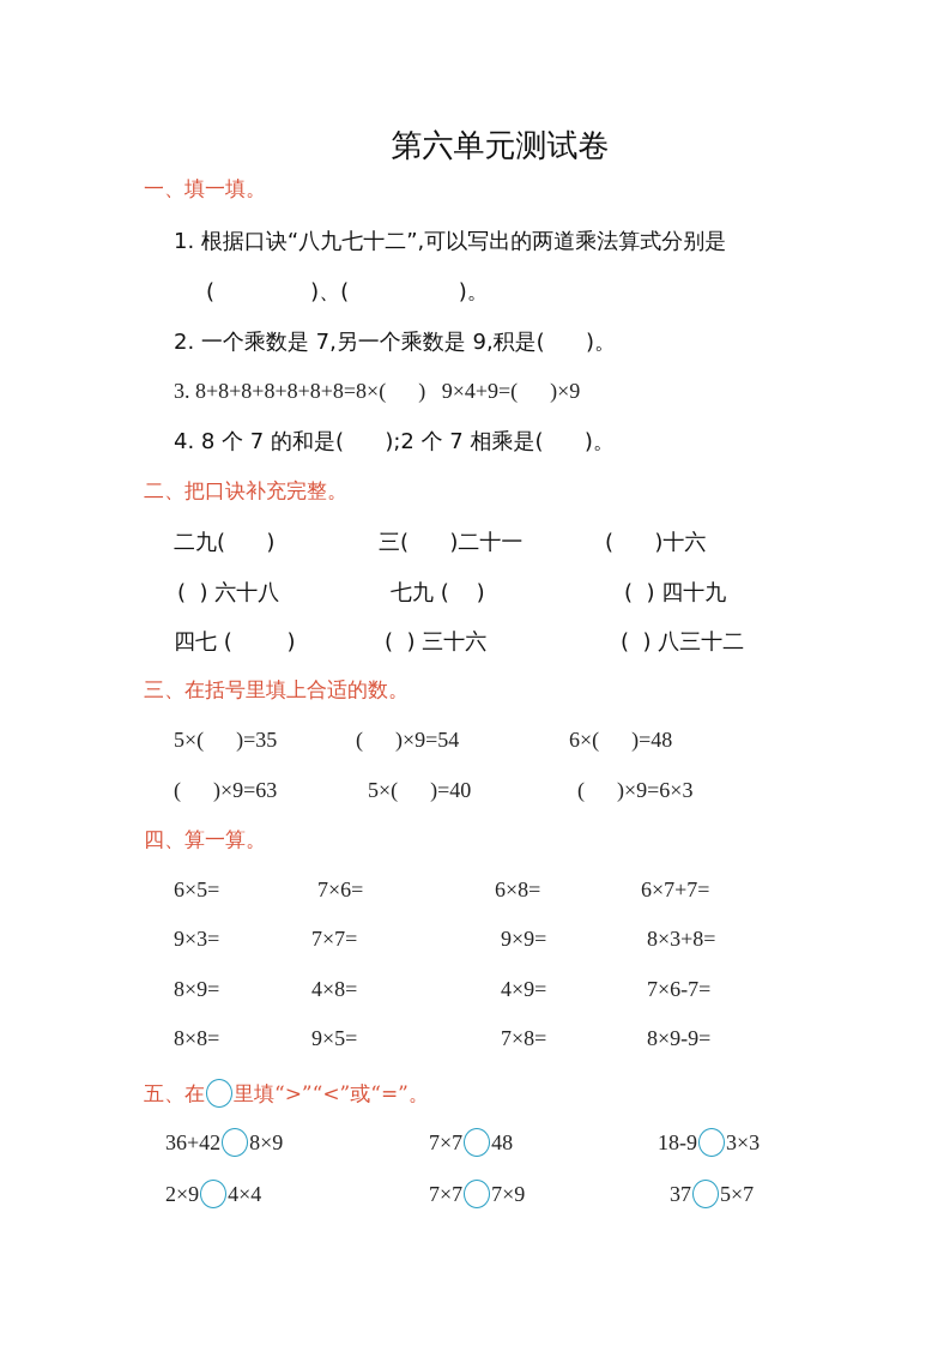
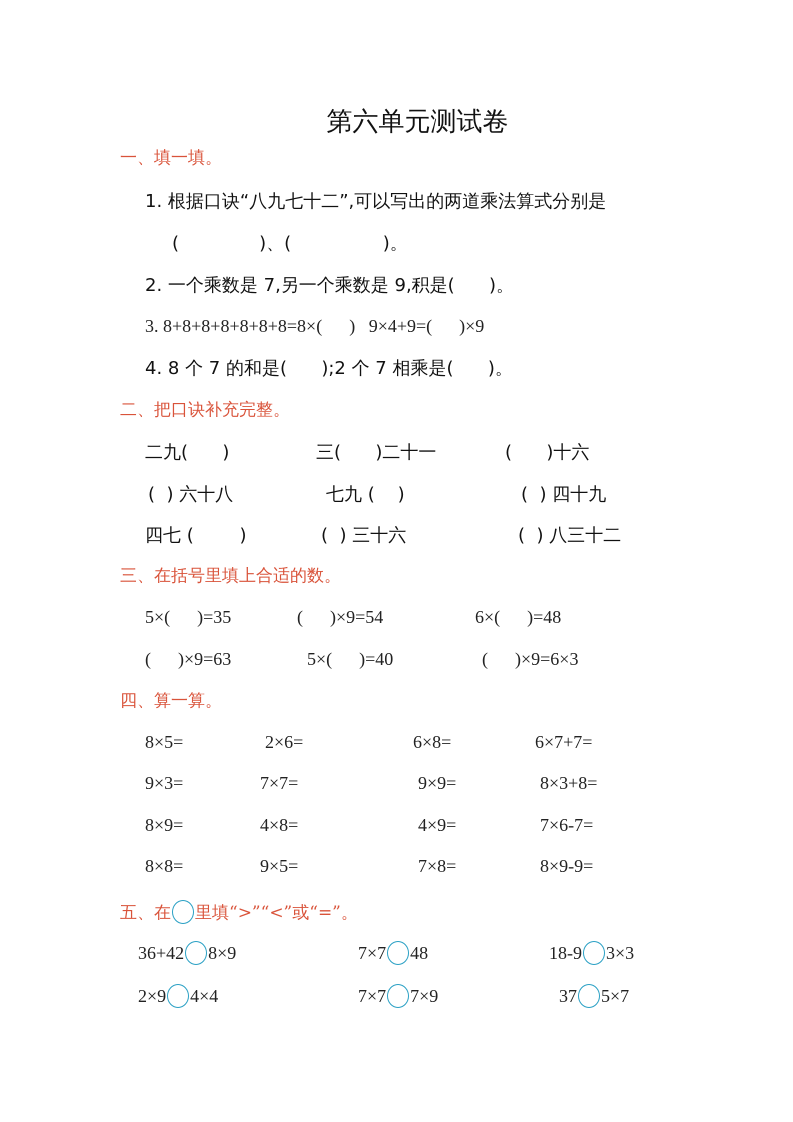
  第六单元测试卷
  一、填一填。
  1. 根据口诀“八九七十二”,可以写出的两道乘法算式分别是
  ( )、( )。
  2. 一个乘数是 7,另一个乘数是 9,积是( )。
  3. 8+8+8+8+8+8+8=8×( ) 9×4+9=( )×9
  4. 8 个 7 的和是( );2 个 7 相乘是( )。
  二、把口诀补充完整。
  二九( )
  三( )二十一
  ( )十六
  ( ) 六十八
  七九 ( )
  ( ) 四十九
  四七 ( )
  ( ) 三十六
  ( ) 八三十二
  三、在括号里填上合适的数。
  5×( )=35
  ( )×9=54
  6×( )=48
  ( )×9=63
  5×( )=40
  ( )×9=6×3
  四、算一算。
- 6×5=
+ 8×5=
- 7×6=
+ 2×6=
  6×8=
  6×7+7=
  9×3=
  7×7=
  9×9=
  8×3+8=
  8×9=
  4×8=
  4×9=
  7×6-7=
  8×8=
  9×5=
  7×8=
  8×9-9=
  五、在 里填“>”“<”或“=”。
  36+42 8×9
  7×7 48
  18-9 3×3
  2×9 4×4
  7×7 7×9
  37 5×7
